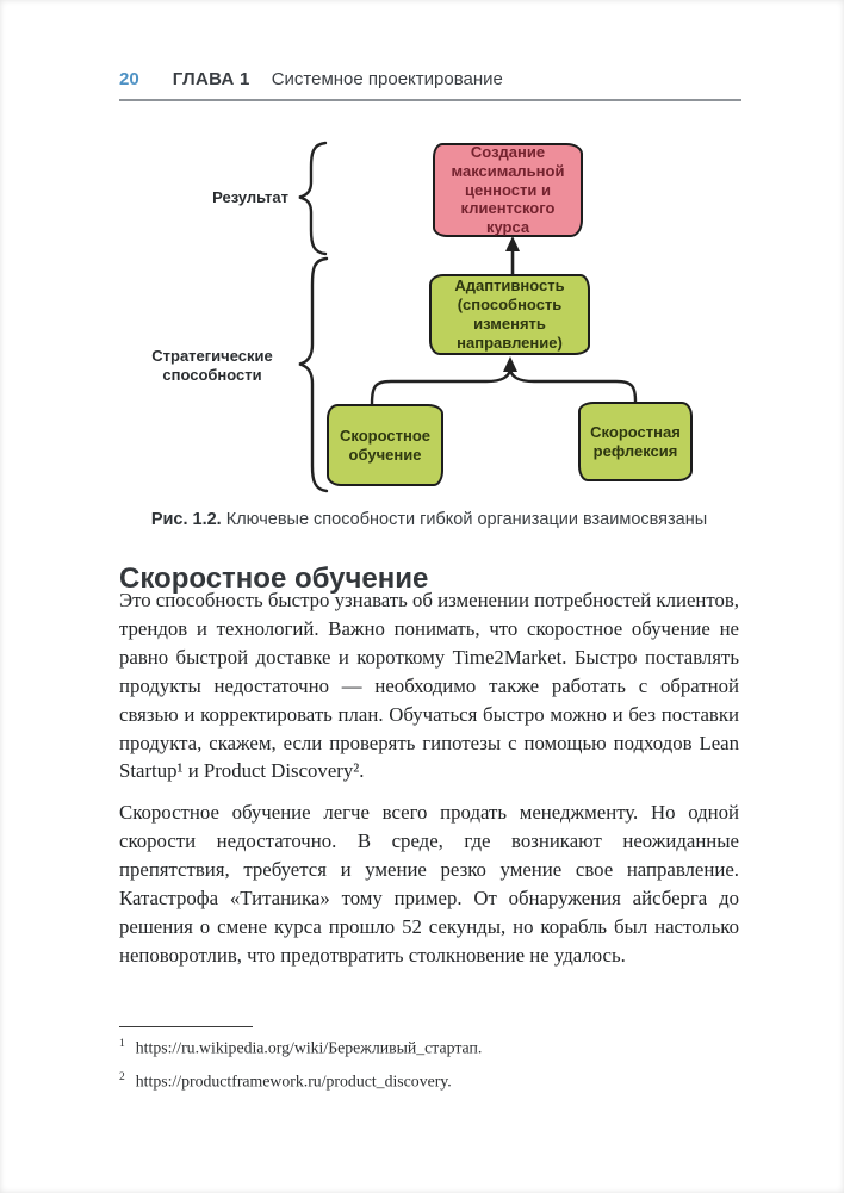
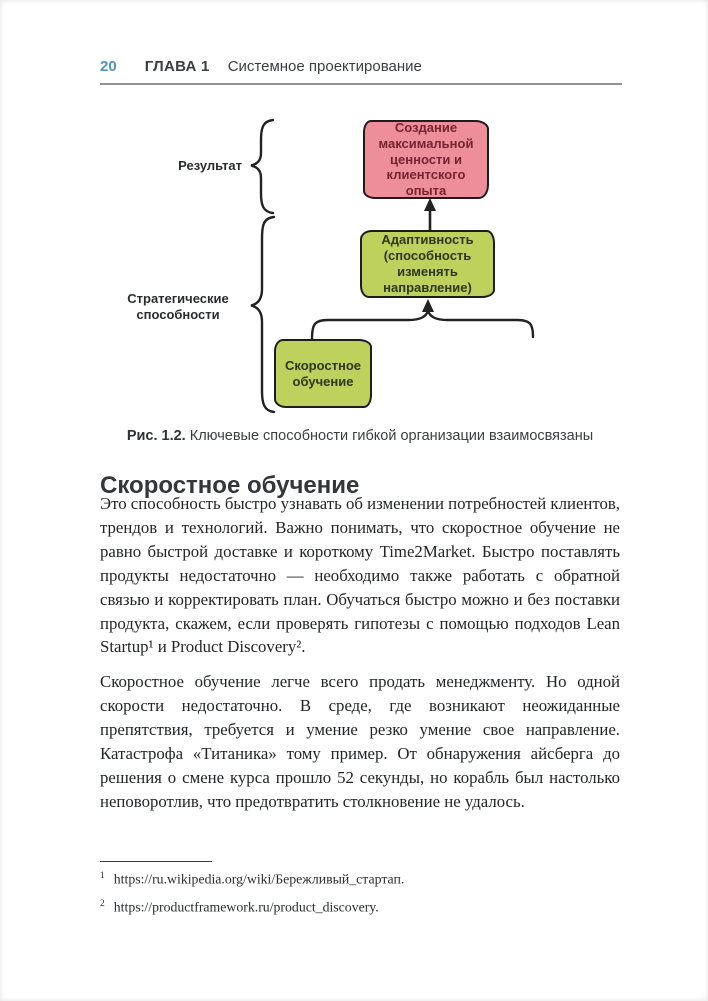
  20
  ГЛАВА 1
  Системное проектирование
  Результат
  Стратегические способности
- Создание максимальной ценности и клиентского курса
+ Создание максимальной ценности и клиентского опыта
  Адаптивность (способность изменять направление)
  Скоростное обучение
- Скоростная рефлексия
  Рис. 1.2. Ключевые способности гибкой организации взаимосвязаны
  Скоростное обучение
  Это способность быстро узнавать об изменении потребностей клиентов, трендов и технологий. Важно понимать, что скоростное обучение не равно быстрой доставке и короткому Time2Market. Быстро поставлять продукты недостаточно — необходимо также работать с обратной связью и корректировать план. Обучаться быстро можно и без поставки продукта, скажем, если проверять гипотезы с помощью подходов Lean Startup¹ и Product Discovery².
  Скоростное обучение легче всего продать менеджменту. Но одной скорости недостаточно. В среде, где возникают неожиданные препятствия, требуется и умение резко умение свое направление. Катастрофа «Титаника» тому пример. От обнаружения айсберга до решения о смене курса прошло 52 секунды, но корабль был настолько неповоротлив, что предотвратить столкновение не удалось.
  1 https://ru.wikipedia.org/wiki/Бережливый_стартап.
  2 https://productframework.ru/product_discovery.
